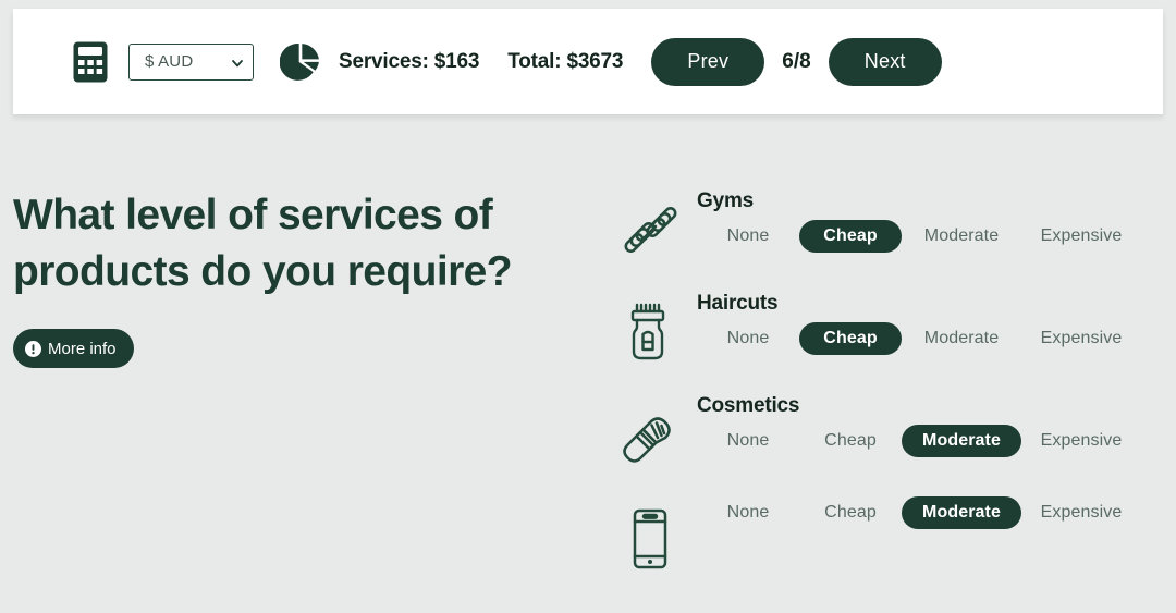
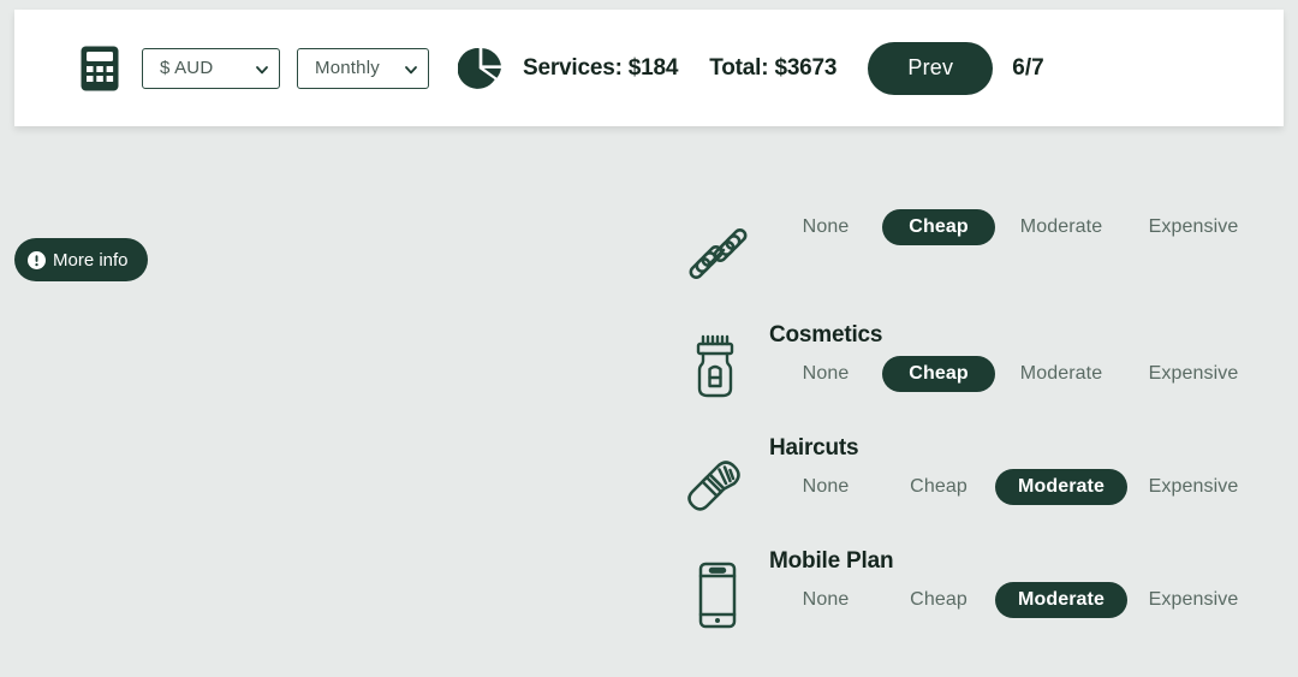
  $ AUD
+ Monthly
- Services: $163
+ Services: $184
  Total: $3673
  Prev
- 6/8
+ 6/7
- Next
- What level of services of products do you require?
  More info
- Gyms
  None
  Cheap
  Moderate
  Expensive
- Haircuts
+ Cosmetics
  None
  Cheap
  Moderate
  Expensive
- Cosmetics
+ Haircuts
  None
  Cheap
  Moderate
  Expensive
+ Mobile Plan
  None
  Cheap
  Moderate
  Expensive
